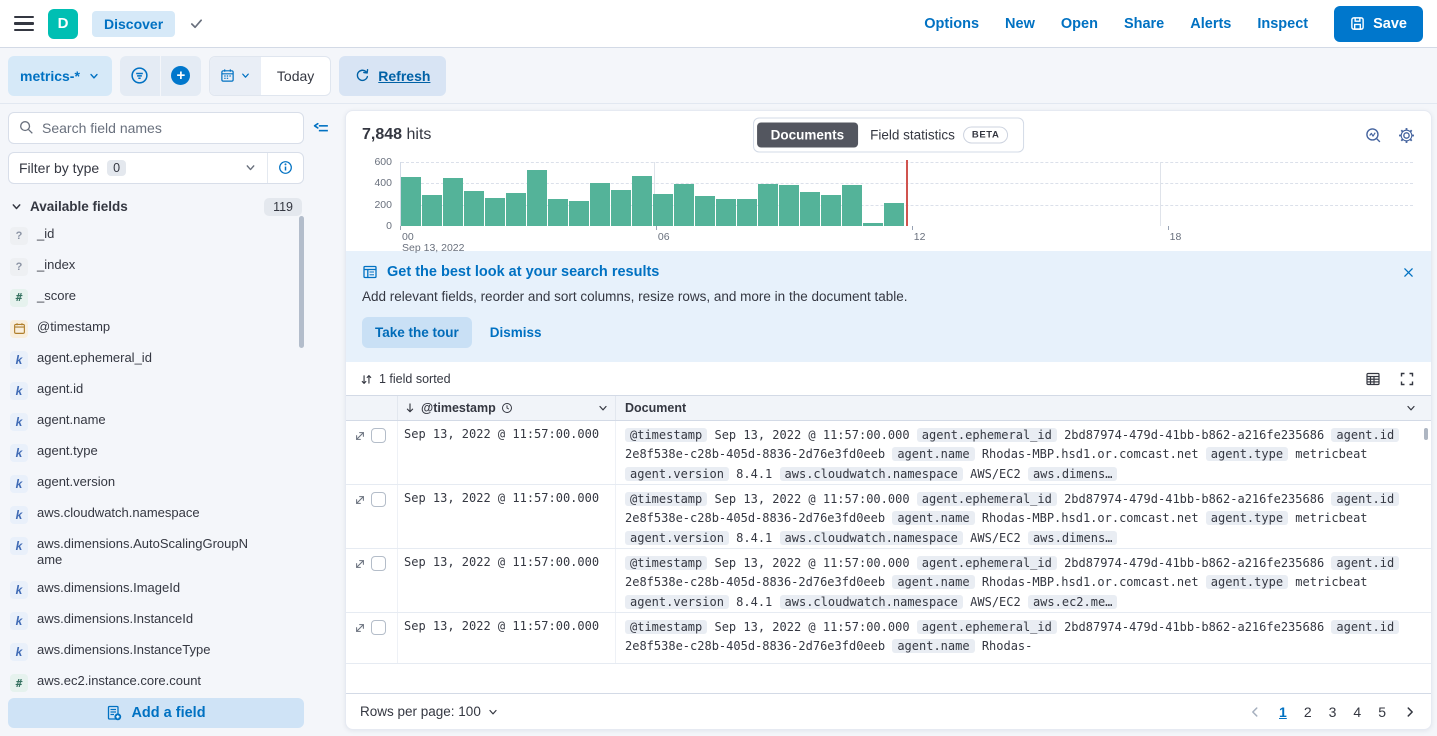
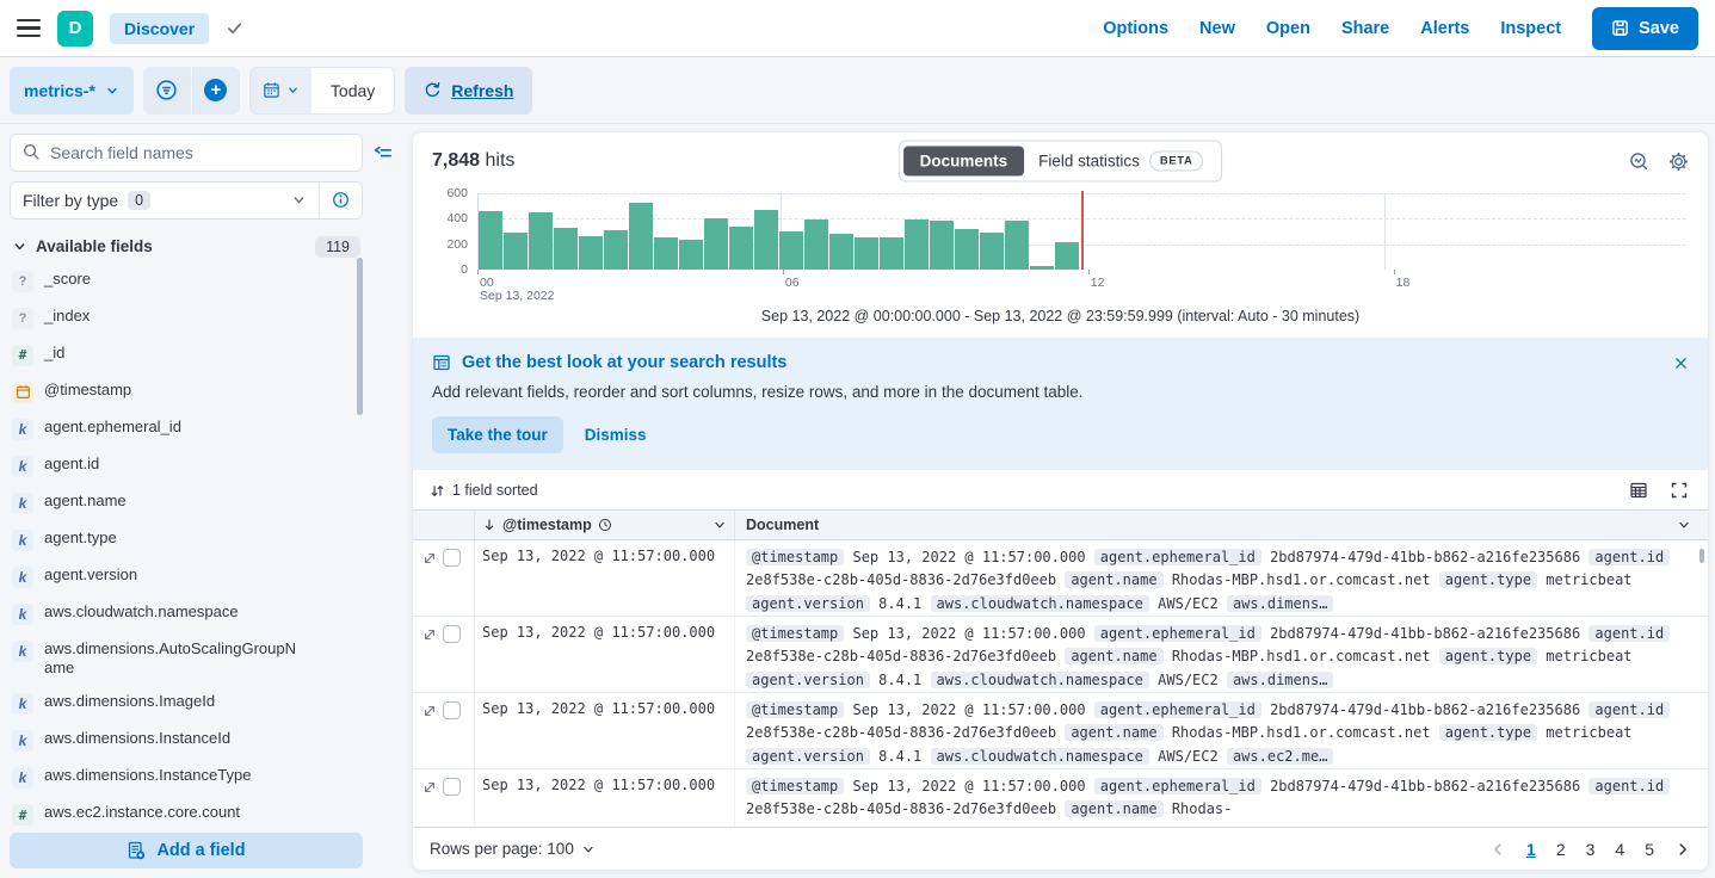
  D
  Discover
  Options
  New
  Open
  Share
  Alerts
  Inspect
  Save
  metrics-*
  +
  Today
  Refresh
  Search field names
  Filter by type
  0
  Available fields
  119
  ?
- _id
+ _score
  ?
  _index
  #
- _score
+ _id
  @timestamp
  k
  agent.ephemeral_id
  k
  agent.id
  k
  agent.name
  k
  agent.type
  k
  agent.version
  k
  aws.cloudwatch.namespace
  k
  aws.dimensions.AutoScalingGroupName
  k
  aws.dimensions.ImageId
  k
  aws.dimensions.InstanceId
  k
  aws.dimensions.InstanceType
  #
  aws.ec2.instance.core.count
  Add a field
  7,848 hits
  Documents
  Field statistics
  BETA
  600
  400
  200
  0
  00
  Sep 13, 2022
  06
  12
  18
+ Sep 13, 2022 @ 00:00:00.000 - Sep 13, 2022 @ 23:59:59.999 (interval: Auto - 30 minutes)
  Get the best look at your search results
  Add relevant fields, reorder and sort columns, resize rows, and more in the document table.
  Take the tour
  Dismiss
  1 field sorted
  @timestamp
  Document
  Sep 13, 2022 @ 11:57:00.000
  @timestamp Sep 13, 2022 @ 11:57:00.000 agent.ephemeral_id 2bd87974-479d-41bb-b862-a216fe235686 agent.id 2e8f538e-c28b-405d-8836-2d76e3fd0eeb agent.name Rhodas-MBP.hsd1.or.comcast.net agent.type metricbeat agent.version 8.4.1 aws.cloudwatch.namespace AWS/EC2 aws.dimens…
  Sep 13, 2022 @ 11:57:00.000
  @timestamp Sep 13, 2022 @ 11:57:00.000 agent.ephemeral_id 2bd87974-479d-41bb-b862-a216fe235686 agent.id 2e8f538e-c28b-405d-8836-2d76e3fd0eeb agent.name Rhodas-MBP.hsd1.or.comcast.net agent.type metricbeat agent.version 8.4.1 aws.cloudwatch.namespace AWS/EC2 aws.dimens…
  Sep 13, 2022 @ 11:57:00.000
  @timestamp Sep 13, 2022 @ 11:57:00.000 agent.ephemeral_id 2bd87974-479d-41bb-b862-a216fe235686 agent.id 2e8f538e-c28b-405d-8836-2d76e3fd0eeb agent.name Rhodas-MBP.hsd1.or.comcast.net agent.type metricbeat agent.version 8.4.1 aws.cloudwatch.namespace AWS/EC2 aws.ec2.me…
  Sep 13, 2022 @ 11:57:00.000
  @timestamp Sep 13, 2022 @ 11:57:00.000 agent.ephemeral_id 2bd87974-479d-41bb-b862-a216fe235686 agent.id 2e8f538e-c28b-405d-8836-2d76e3fd0eeb agent.name Rhodas-
  Rows per page: 100
  1
  2
  3
  4
  5
